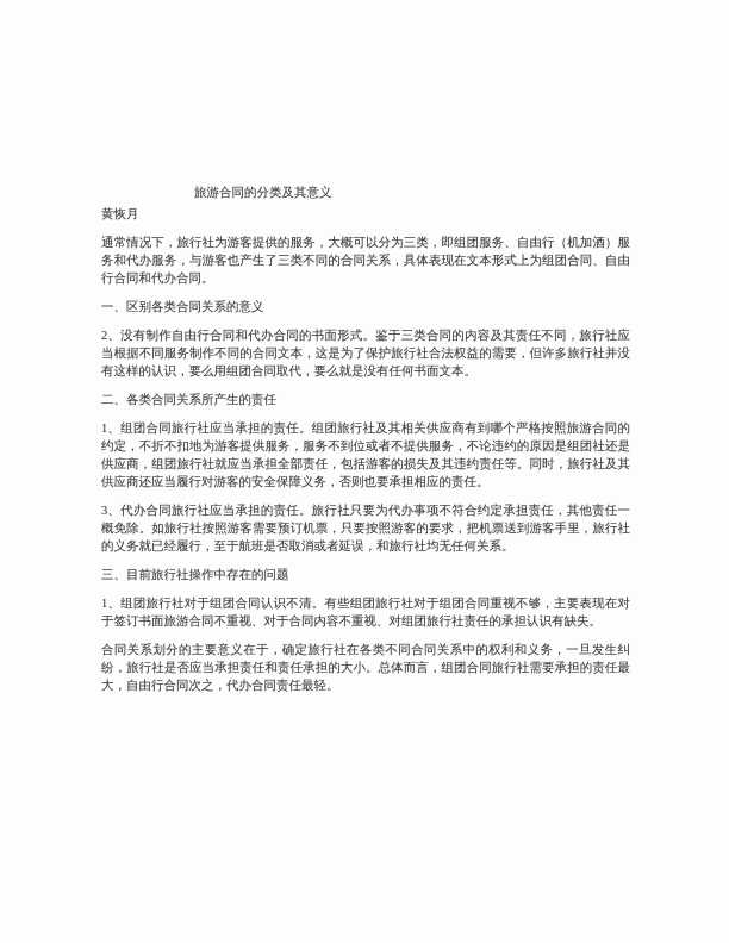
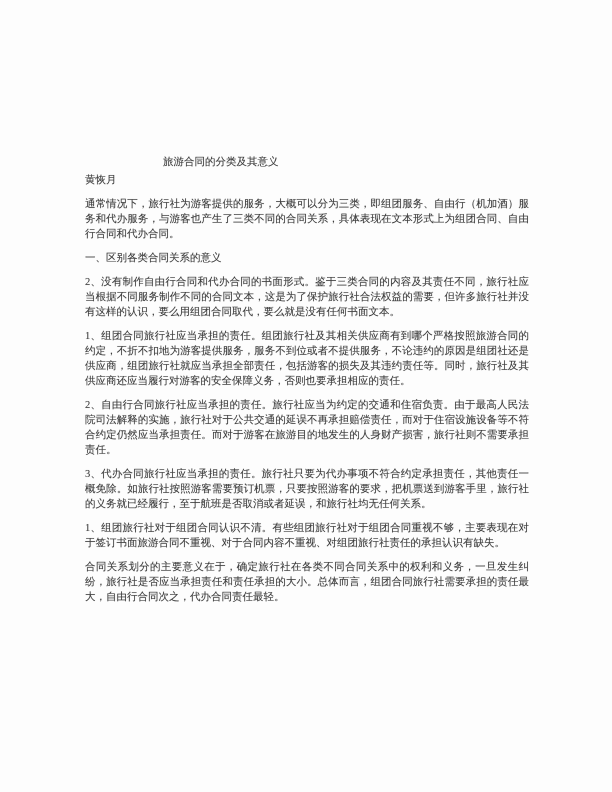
  旅游合同的分类及其意义
  黄恢月
  通常情况下，旅行社为游客提供的服务，大概可以分为三类，即组团服务、自由行（机加酒）服务和代办服务，与游客也产生了三类不同的合同关系，具体表现在文本形式上为组团合同、自由行合同和代办合同。
  一、区别各类合同关系的意义
  2、没有制作自由行合同和代办合同的书面形式。鉴于三类合同的内容及其责任不同，旅行社应当根据不同服务制作不同的合同文本，这是为了保护旅行社合法权益的需要，但许多旅行社并没有这样的认识，要么用组团合同取代，要么就是没有任何书面文本。
- 二、各类合同关系所产生的责任
  1、组团合同旅行社应当承担的责任。组团旅行社及其相关供应商有到哪个严格按照旅游合同的约定，不折不扣地为游客提供服务，服务不到位或者不提供服务，不论违约的原因是组团社还是供应商，组团旅行社就应当承担全部责任，包括游客的损失及其违约责任等。同时，旅行社及其供应商还应当履行对游客的安全保障义务，否则也要承担相应的责任。
+ 2、自由行合同旅行社应当承担的责任。旅行社应当为约定的交通和住宿负责。由于最高人民法院司法解释的实施，旅行社对于公共交通的延误不再承担赔偿责任，而对于住宿设施设备等不符合约定仍然应当承担责任。而对于游客在旅游目的地发生的人身财产损害，旅行社则不需要承担责任。
  3、代办合同旅行社应当承担的责任。旅行社只要为代办事项不符合约定承担责任，其他责任一概免除。如旅行社按照游客需要预订机票，只要按照游客的要求，把机票送到游客手里，旅行社的义务就已经履行，至于航班是否取消或者延误，和旅行社均无任何关系。
- 三、目前旅行社操作中存在的问题
  1、组团旅行社对于组团合同认识不清。有些组团旅行社对于组团合同重视不够，主要表现在对于签订书面旅游合同不重视、对于合同内容不重视、对组团旅行社责任的承担认识有缺失。
  合同关系划分的主要意义在于，确定旅行社在各类不同合同关系中的权利和义务，一旦发生纠纷，旅行社是否应当承担责任和责任承担的大小。总体而言，组团合同旅行社需要承担的责任最大，自由行合同次之，代办合同责任最轻。
